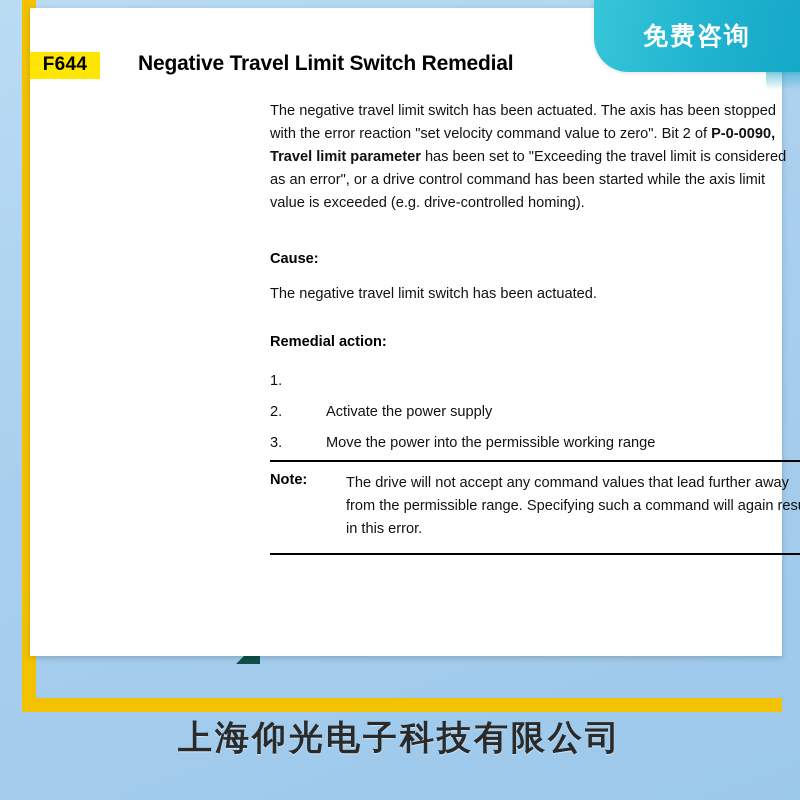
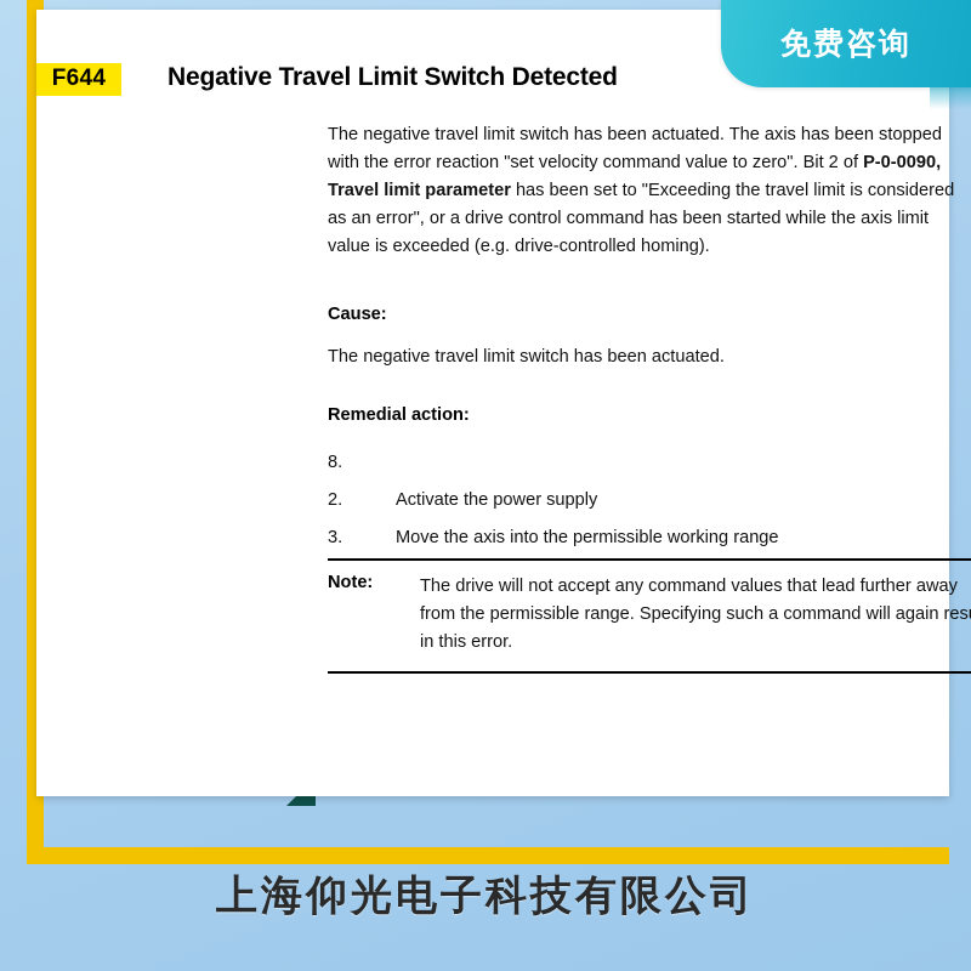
  F644
- Negative Travel Limit Switch Remedial
+ Negative Travel Limit Switch Detected
  The negative travel limit switch has been actuated. The axis has been stopped with the error reaction "set velocity command value to zero". Bit 2 of P-0-0090, Travel limit parameter has been set to "Exceeding the travel limit is considered as an error", or a drive control command has been started while the axis limit value is exceeded (e.g. drive-controlled homing).
  Cause:
  The negative travel limit switch has been actuated.
  Remedial action:
- 1.
+ 8.
  2.
  Activate the power supply
  3.
- Move the power into the permissible working range
+ Move the axis into the permissible working range
  Note:
  The drive will not accept any command values that lead further away from the permissible range. Specifying such a command will again res in this error.
  免费咨询
  上海仰光电子科技有限公司
